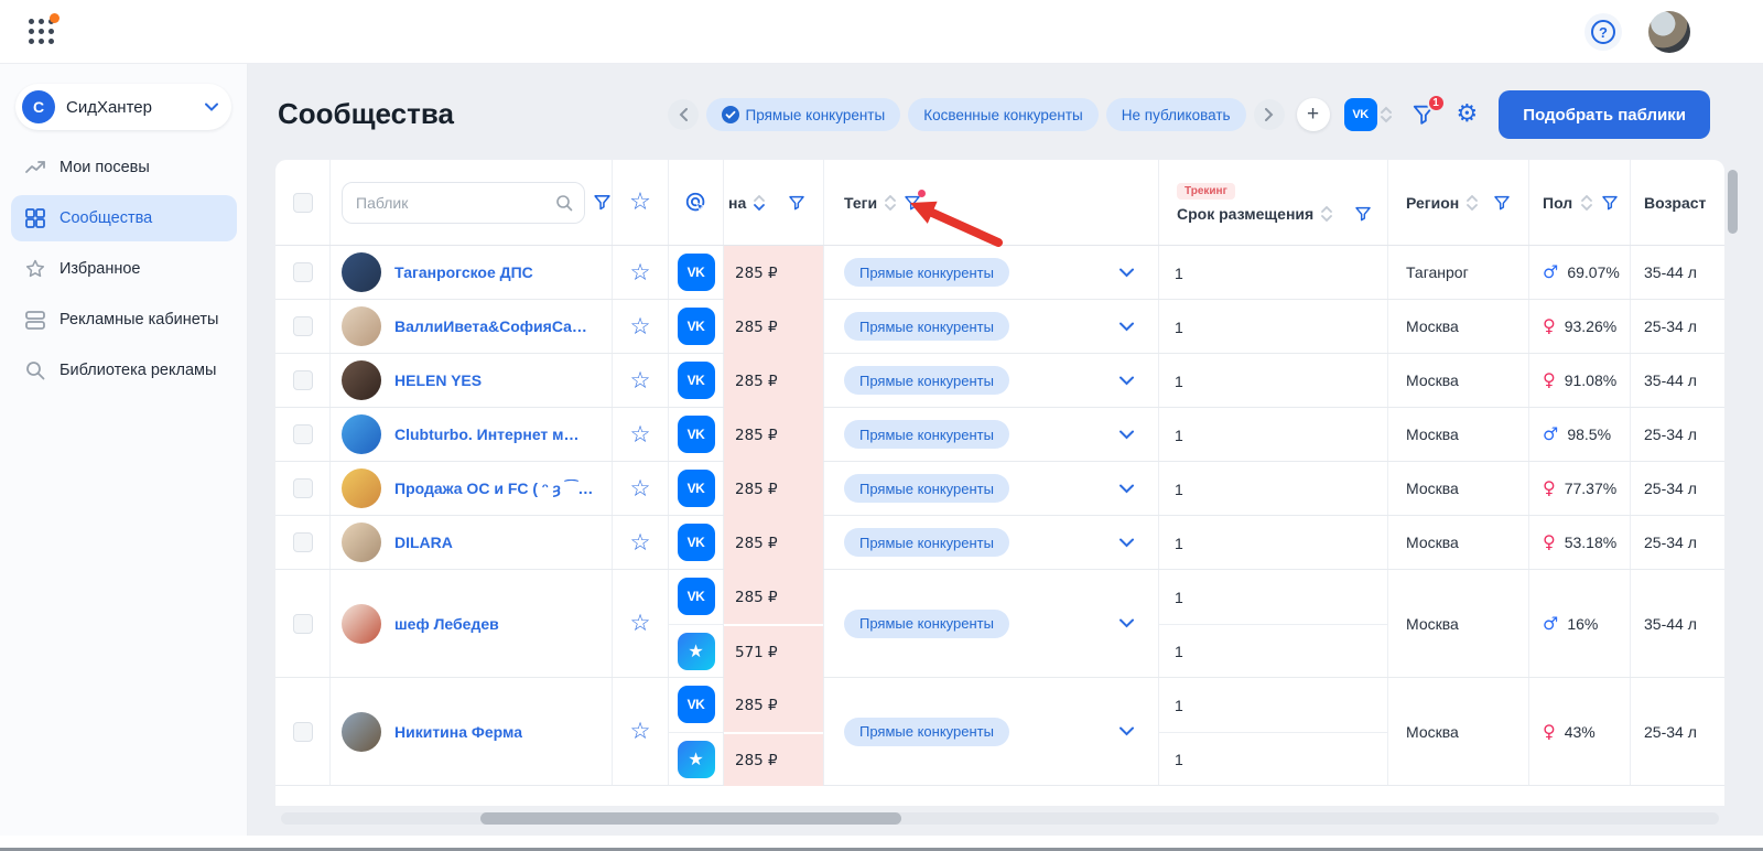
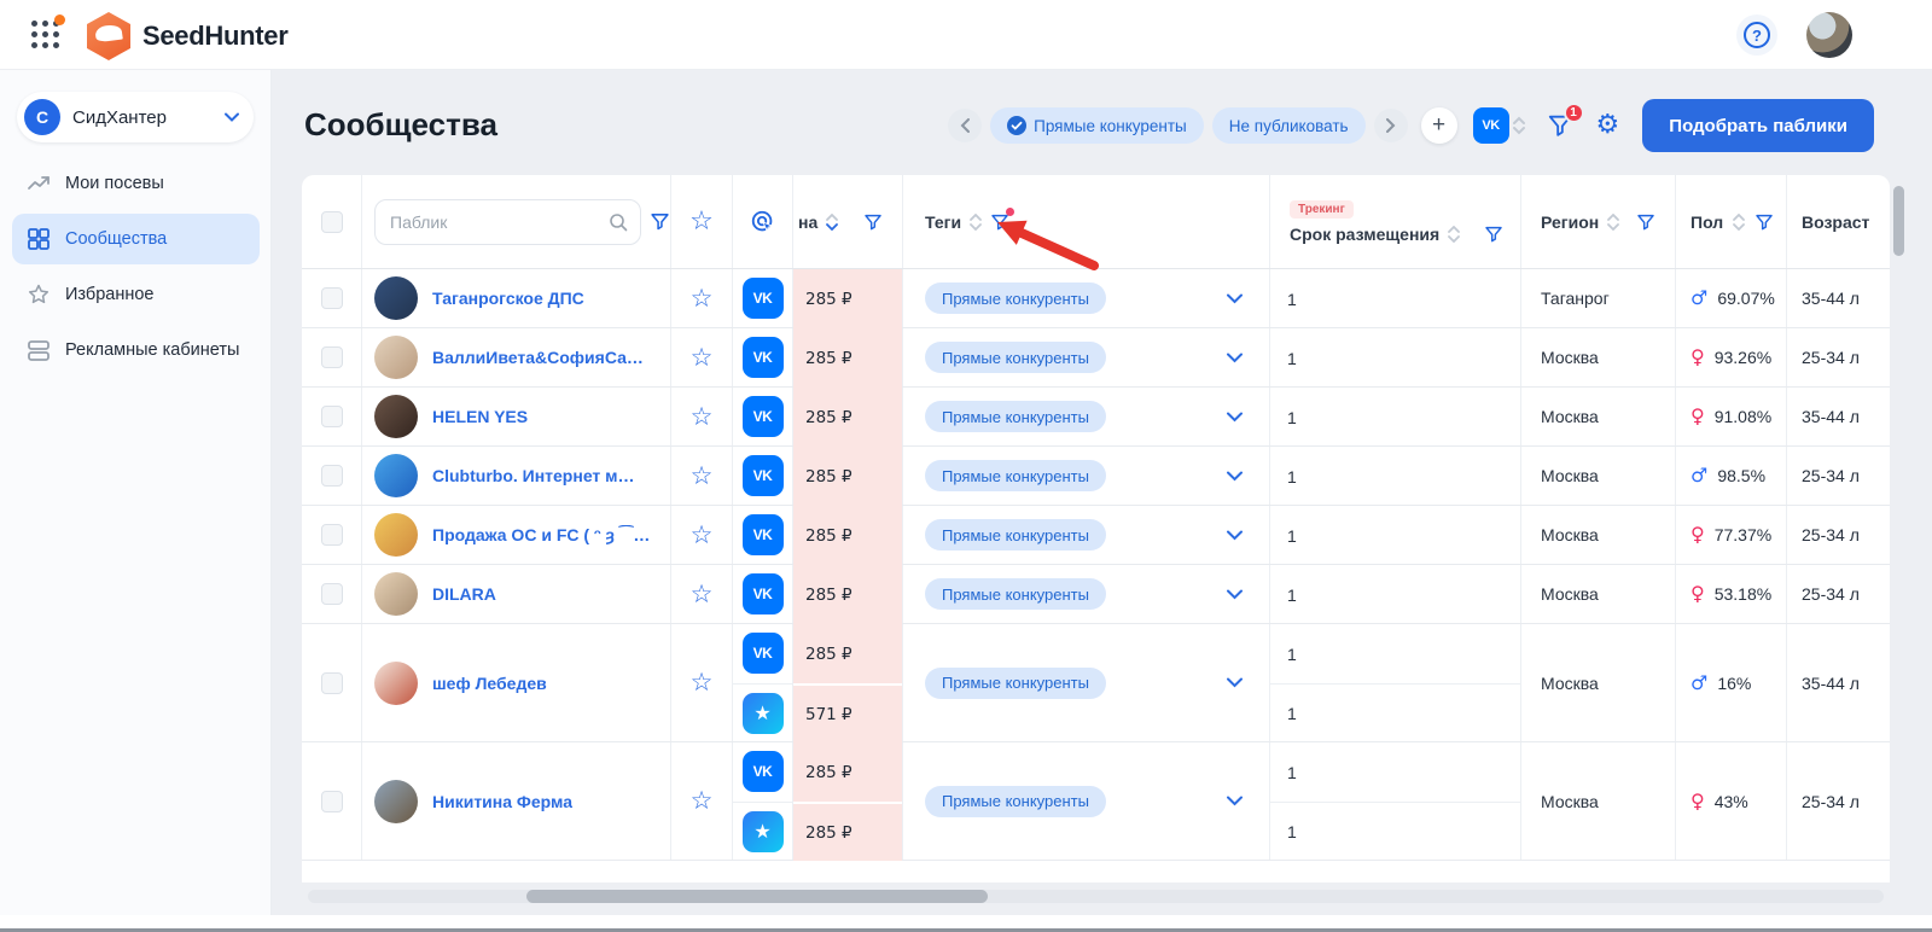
+ SeedHunter
  ?
  С
  СидХантер
  Мои посевы
  Сообщества
  Избранное
  Рекламные кабинеты
- Библиотека рекламы
  Сообщества
  Прямые конкуренты
- Косвенные конкуренты
  Не публиковать
  +
  VK
  1
  ⚙
  Подобрать паблики
  Паблик
  ☆
  на
  Теги
  Трекинг
  Срок размещения
  Регион
  Пол
  Возраст
  Таганрогское ДПС
  ☆
  VK
  285 ₽
  Прямые конкуренты
  1
  Таганрог
  ♂
  69.07%
  35-44 л
  ВаллиИвета&СофияСа…
  ☆
  VK
  285 ₽
  Прямые конкуренты
  1
  Москва
  ♀
  93.26%
  25-34 л
  HELEN YES
  ☆
  VK
  285 ₽
  Прямые конкуренты
  1
  Москва
  ♀
  91.08%
  35-44 л
  Clubturbo. Интернет м…
  ☆
  VK
  285 ₽
  Прямые конкуренты
  1
  Москва
  ♂
  98.5%
  25-34 л
  Продажа ОС и FC ( ᵔ ȝ ⁀…
  ☆
  VK
  285 ₽
  Прямые конкуренты
  1
  Москва
  ♀
  77.37%
  25-34 л
  DILARA
  ☆
  VK
  285 ₽
  Прямые конкуренты
  1
  Москва
  ♀
  53.18%
  25-34 л
  шеф Лебедев
  ☆
  VK
  ★
  285 ₽
  571 ₽
  Прямые конкуренты
  1
  1
  Москва
  ♂
  16%
  35-44 л
  Никитина Ферма
  ☆
  VK
  ★
  285 ₽
  285 ₽
  Прямые конкуренты
  1
  1
  Москва
  ♀
  43%
  25-34 л
